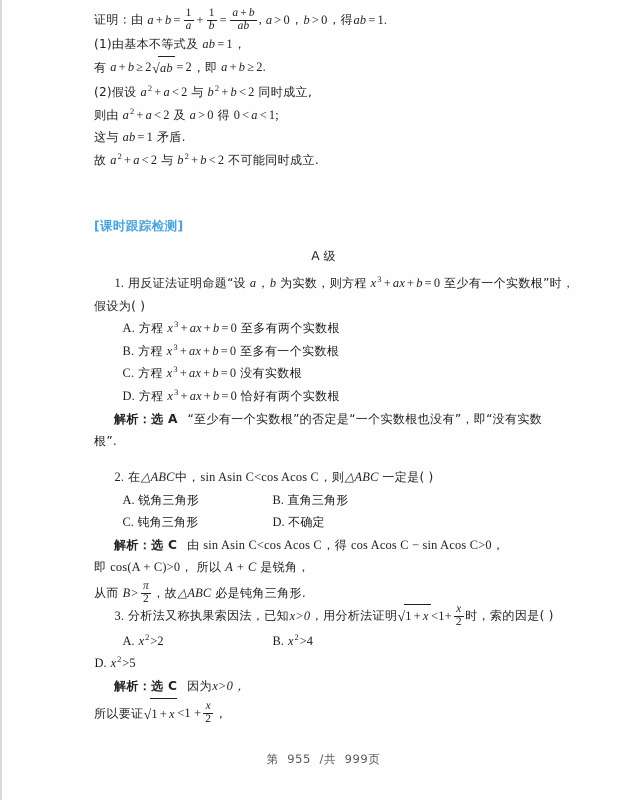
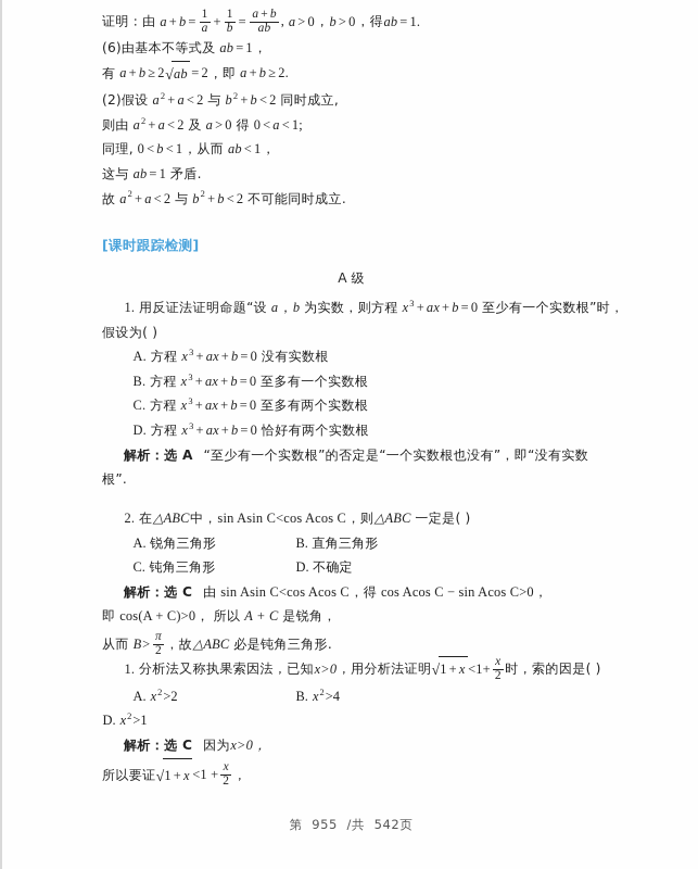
  证明：由 a + b =
  1
  a
  +
  1
  b
  =
  a + b
  ab
  , a > 0，b > 0，得ab = 1.
- (1)由基本不等式及 ab = 1，
+ (6)由基本不等式及 ab = 1，
  有 a + b ≥ 2√ab = 2，即 a + b ≥ 2.
  (2)假设 a2 + a < 2 与 b2 + b < 2 同时成立,
  则由 a2 + a < 2 及 a > 0 得 0 < a < 1;
+ 同理, 0 < b < 1，从而 ab < 1，
  这与 ab = 1 矛盾.
  故 a2 + a < 2 与 b2 + b < 2 不可能同时成立.
  [课时跟踪检测]
  A 级
  1. 用反证法证明命题“设 a，b 为实数，则方程 x3 + ax + b = 0 至少有一个实数根”时，
  假设为( )
- A. 方程 x3 + ax + b = 0 至多有两个实数根
+ A. 方程 x3 + ax + b = 0 没有实数根
  B. 方程 x3 + ax + b = 0 至多有一个实数根
- C. 方程 x3 + ax + b = 0 没有实数根
+ C. 方程 x3 + ax + b = 0 至多有两个实数根
  D. 方程 x3 + ax + b = 0 恰好有两个实数根
  解析：选 A “至少有一个实数根”的否定是“一个实数根也没有”，即“没有实数
  根”.
  2. 在△ABC中，sin Asin C<cos Acos C，则△ABC 一定是( )
  A. 锐角三角形
  B. 直角三角形
  C. 钝角三角形
  D. 不确定
  解析：选 C 由 sin Asin C<cos Acos C，得 cos Acos C − sin Acos C>0，
  即 cos(A + C)>0， 所以 A + C 是锐角，
  从而 B>
  π
  2
  ，故△ABC 必是钝角三角形.
- 3. 分析法又称执果索因法，已知x>0，用分析法证明√1 + x <1+
+ 1. 分析法又称执果索因法，已知x>0，用分析法证明√1 + x <1+
  x
  2
  时，索的因是( )
  A. x2>2
  B. x2>4
- D. x2>5
+ D. x2>1
  解析：选 C 因为x>0，
  所以要证√1 + x <1 +
  x
  2
  ，
- 第 955 /共 999页
+ 第 955 /共 542页
